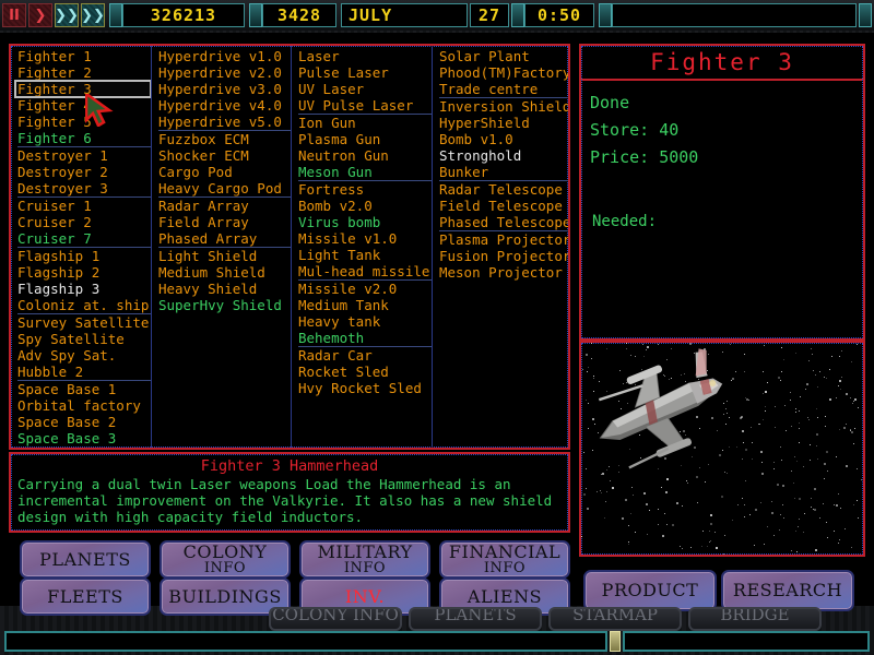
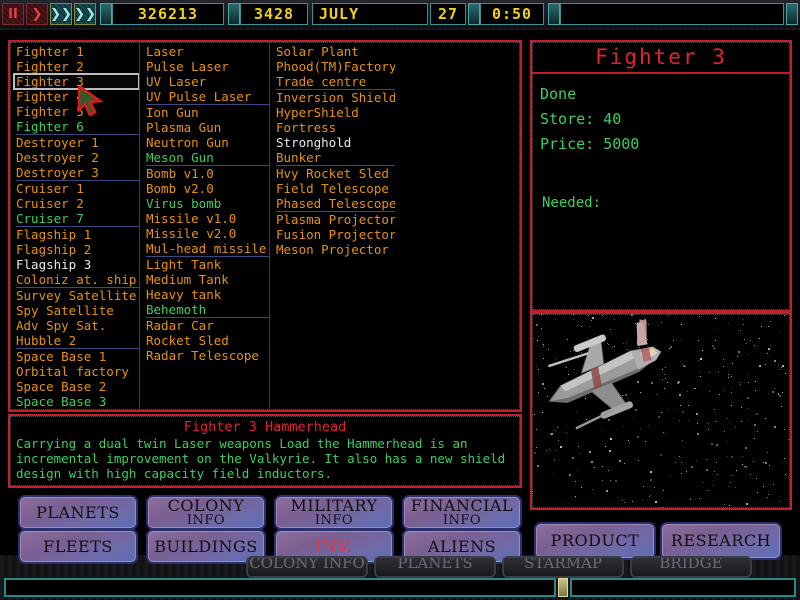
  II
  ❯
  ❯❯
  ❯❯
  326213
  3428
  JULY
  27
  0:50
  Fighter 1
  Fighter 2
  Fighter 3
  Fighter
  Fighter 5
  Fighter 6
  Destroyer 1
  Destroyer 2
  Destroyer 3
  Cruiser 1
  Cruiser 2
  Cruiser 7
  Flagship 1
  Flagship 2
  Flagship 3
  Coloniz at. ship
  Survey Satellite
  Spy Satellite
  Adv Spy Sat.
  Hubble 2
  Space Base 1
  Orbital factory
  Space Base 2
  Space Base 3
- Hyperdrive v1.0
- Hyperdrive v2.0
- Hyperdrive v3.0
- Hyperdrive v4.0
- Hyperdrive v5.0
- Fuzzbox ECM
- Shocker ECM
- Cargo Pod
- Heavy Cargo Pod
- Radar Array
- Field Array
- Phased Array
- Light Shield
- Medium Shield
- Heavy Shield
- SuperHvy Shield
  Laser
  Pulse Laser
  UV Laser
  UV Pulse Laser
  Ion Gun
  Plasma Gun
  Neutron Gun
  Meson Gun
- Fortress
+ Bomb v1.0
  Bomb v2.0
  Virus bomb
  Missile v1.0
- Light Tank
+ Missile v2.0
  Mul-head missile
- Missile v2.0
+ Light Tank
  Medium Tank
  Heavy tank
  Behemoth
  Radar Car
  Rocket Sled
- Hvy Rocket Sled
+ Radar Telescope
  Solar Plant
  Phood(TM)Factory
  Trade centre
  Inversion Shield
  HyperShield
- Bomb v1.0
+ Fortress
  Stronghold
  Bunker
- Radar Telescope
+ Hvy Rocket Sled
  Field Telescope
  Phased Telescope
  Plasma Projector
  Fusion Projector
  Meson Projector
  Fighter 3 Hammerhead
  Carrying a dual twin Laser weapons Load the Hammerhead is an incremental improvement on the Valkyrie. It also has a new shield design with high capacity field inductors.
  Fighter 3
  Done
  Store: 40
  Price: 5000
  Needed:
  PLANETS
  COLONY
  INFO
  MILITARY
  INFO
  FINANCIAL
  INFO
  FLEETS
  BUILDINGS
  INV.
  ALIENS
  PRODUCT
  RESEARCH
  COLONY INFO
  PLANETS
  STARMAP
  BRIDGE
